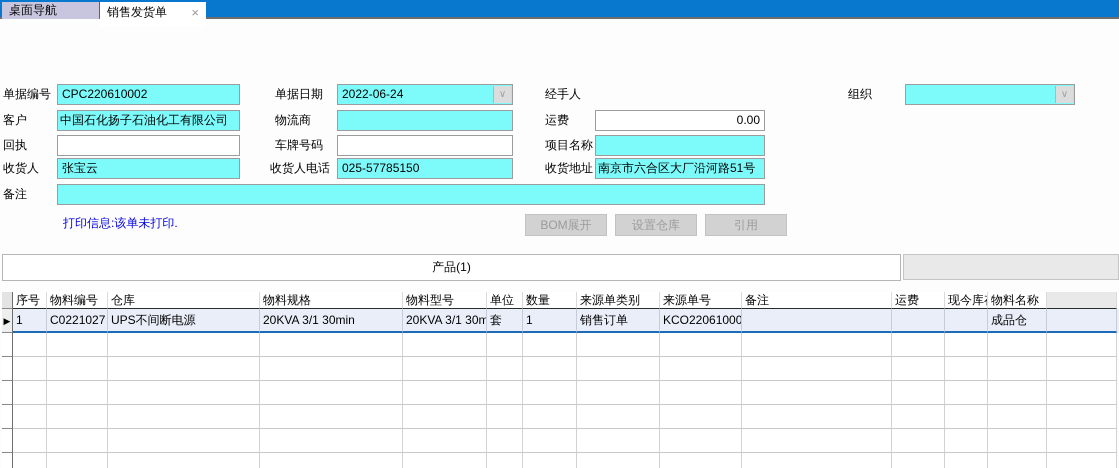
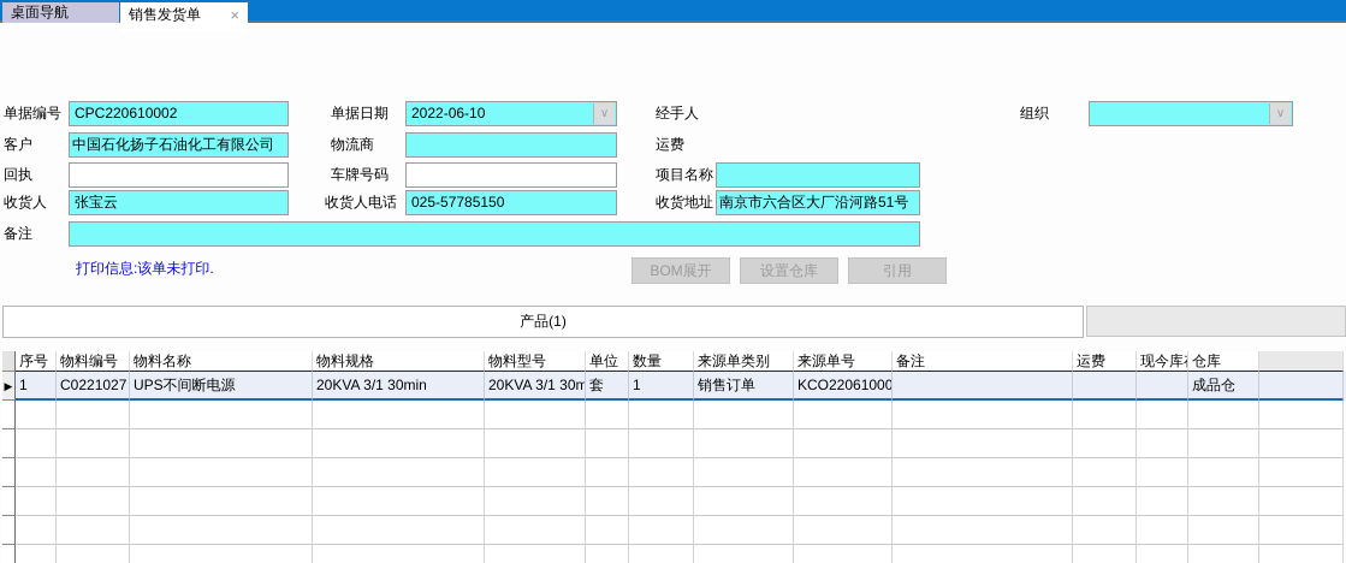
  桌面导航
  销售发货单
  ×
  单据编号
  CPC220610002
  单据日期
- 2022-06-24
+ 2022-06-10
  ∨
  经手人
  组织
  ∨
  客户
  中国石化扬子石油化工有限公司
  物流商
  运费
- 0.00
  回执
  车牌号码
  项目名称
  收货人
  张宝云
  收货人电话
  025-57785150
  收货地址
  南京市六合区大厂沿河路51号
  备注
  打印信息:该单未打印.
  BOM展开
  设置仓库
  引用
  产品(1)
  序号
  物料编号
- 仓库
+ 物料名称
  物料规格
  物料型号
  单位
  数量
  来源单类别
  来源单号
  备注
  运费
  现今库
- 物料名称
+ 仓库
  ▶
  1
  C0221027
  UPS不间断电源
  20KVA 3/1 30min
  20KVA 3/1 30m
  套
  1
  销售订单
  KCO22061000
  成品仓
